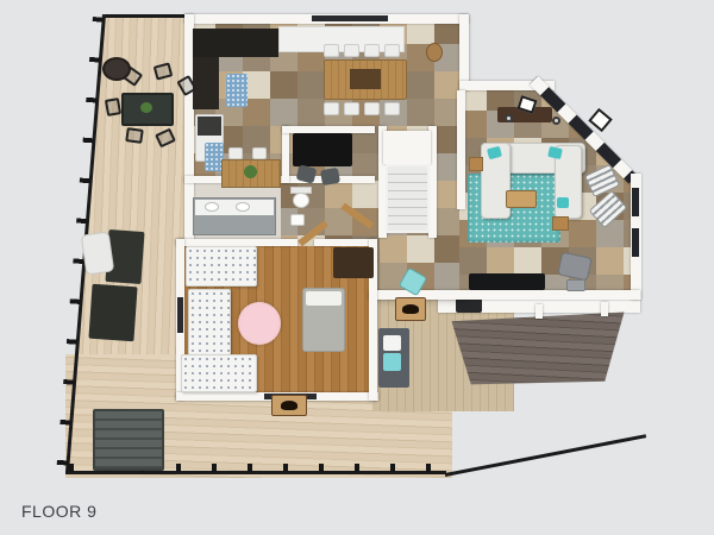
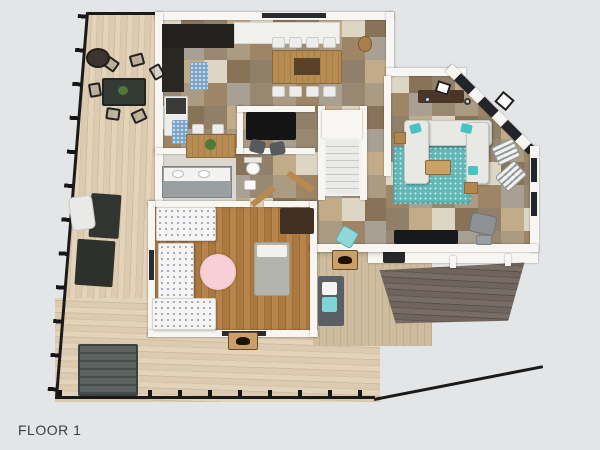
- FLOOR 9
+ FLOOR 1
